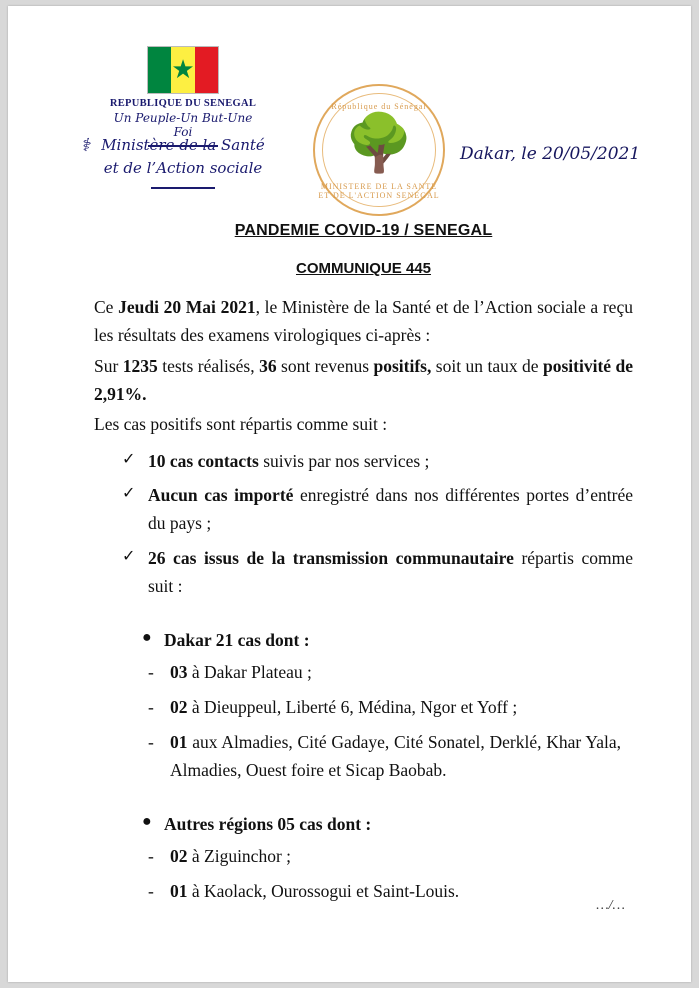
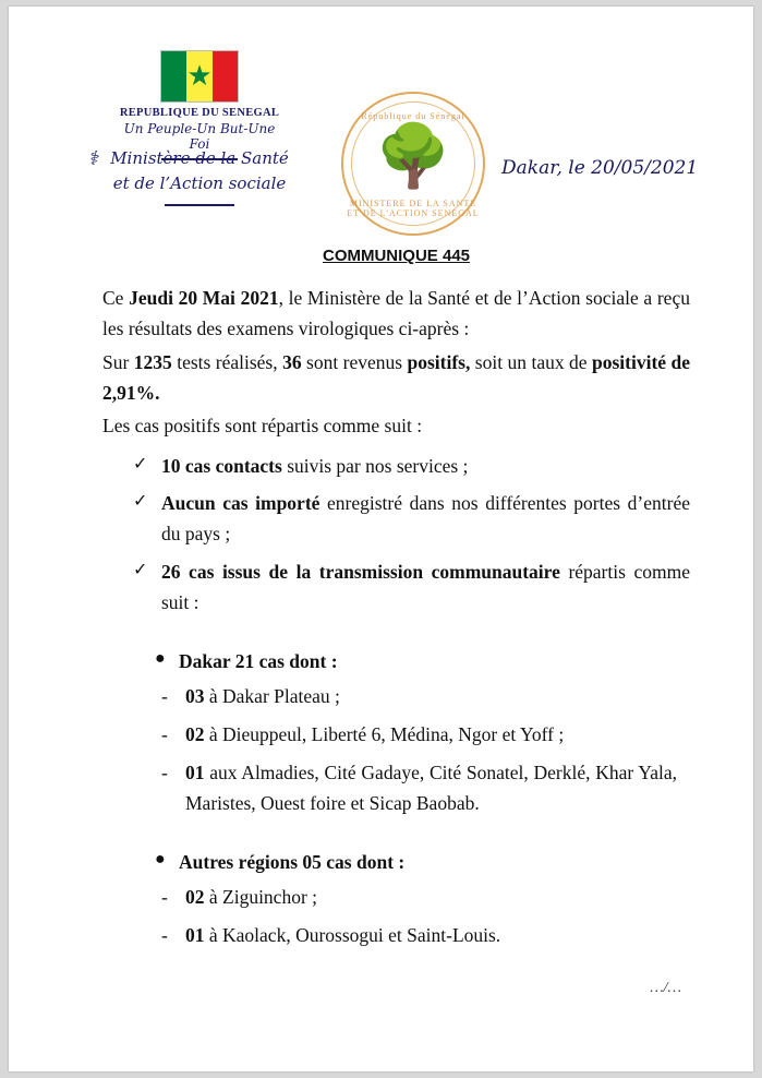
  ★
  REPUBLIQUE DU SENEGAL
  Un Peuple-Un But-Une Foi
  ⚕
  Ministère de la Santé
  et de l’Action sociale
  République du Sénégal
  🌳
  MINISTERE DE LA SANTE ET DE L'ACTION SENEGAL
  Dakar, le 20/05/2021
- PANDEMIE COVID-19 / SENEGAL
  COMMUNIQUE 445
  Ce Jeudi 20 Mai 2021, le Ministère de la Santé et de l’Action sociale a reçu les résultats des examens virologiques ci-après :
  Sur 1235 tests réalisés, 36 sont revenus positifs, soit un taux de positivité de 2,91%.
  Les cas positifs sont répartis comme suit :
  ✓
  10 cas contacts suivis par nos services ;
  ✓
  Aucun cas importé enregistré dans nos différentes portes d’entrée du pays ;
  ✓
  26 cas issus de la transmission communautaire répartis comme suit :
  ●
  Dakar 21 cas dont :
  -
  03 à Dakar Plateau ;
  -
  02 à Dieuppeul, Liberté 6, Médina, Ngor et Yoff ;
  -
- 01 aux Almadies, Cité Gadaye, Cité Sonatel, Derklé, Khar Yala, Almadies, Ouest foire et Sicap Baobab.
+ 01 aux Almadies, Cité Gadaye, Cité Sonatel, Derklé, Khar Yala, Maristes, Ouest foire et Sicap Baobab.
  ●
  Autres régions 05 cas dont :
  -
  02 à Ziguinchor ;
  -
  01 à Kaolack, Ourossogui et Saint-Louis.
  …/…
